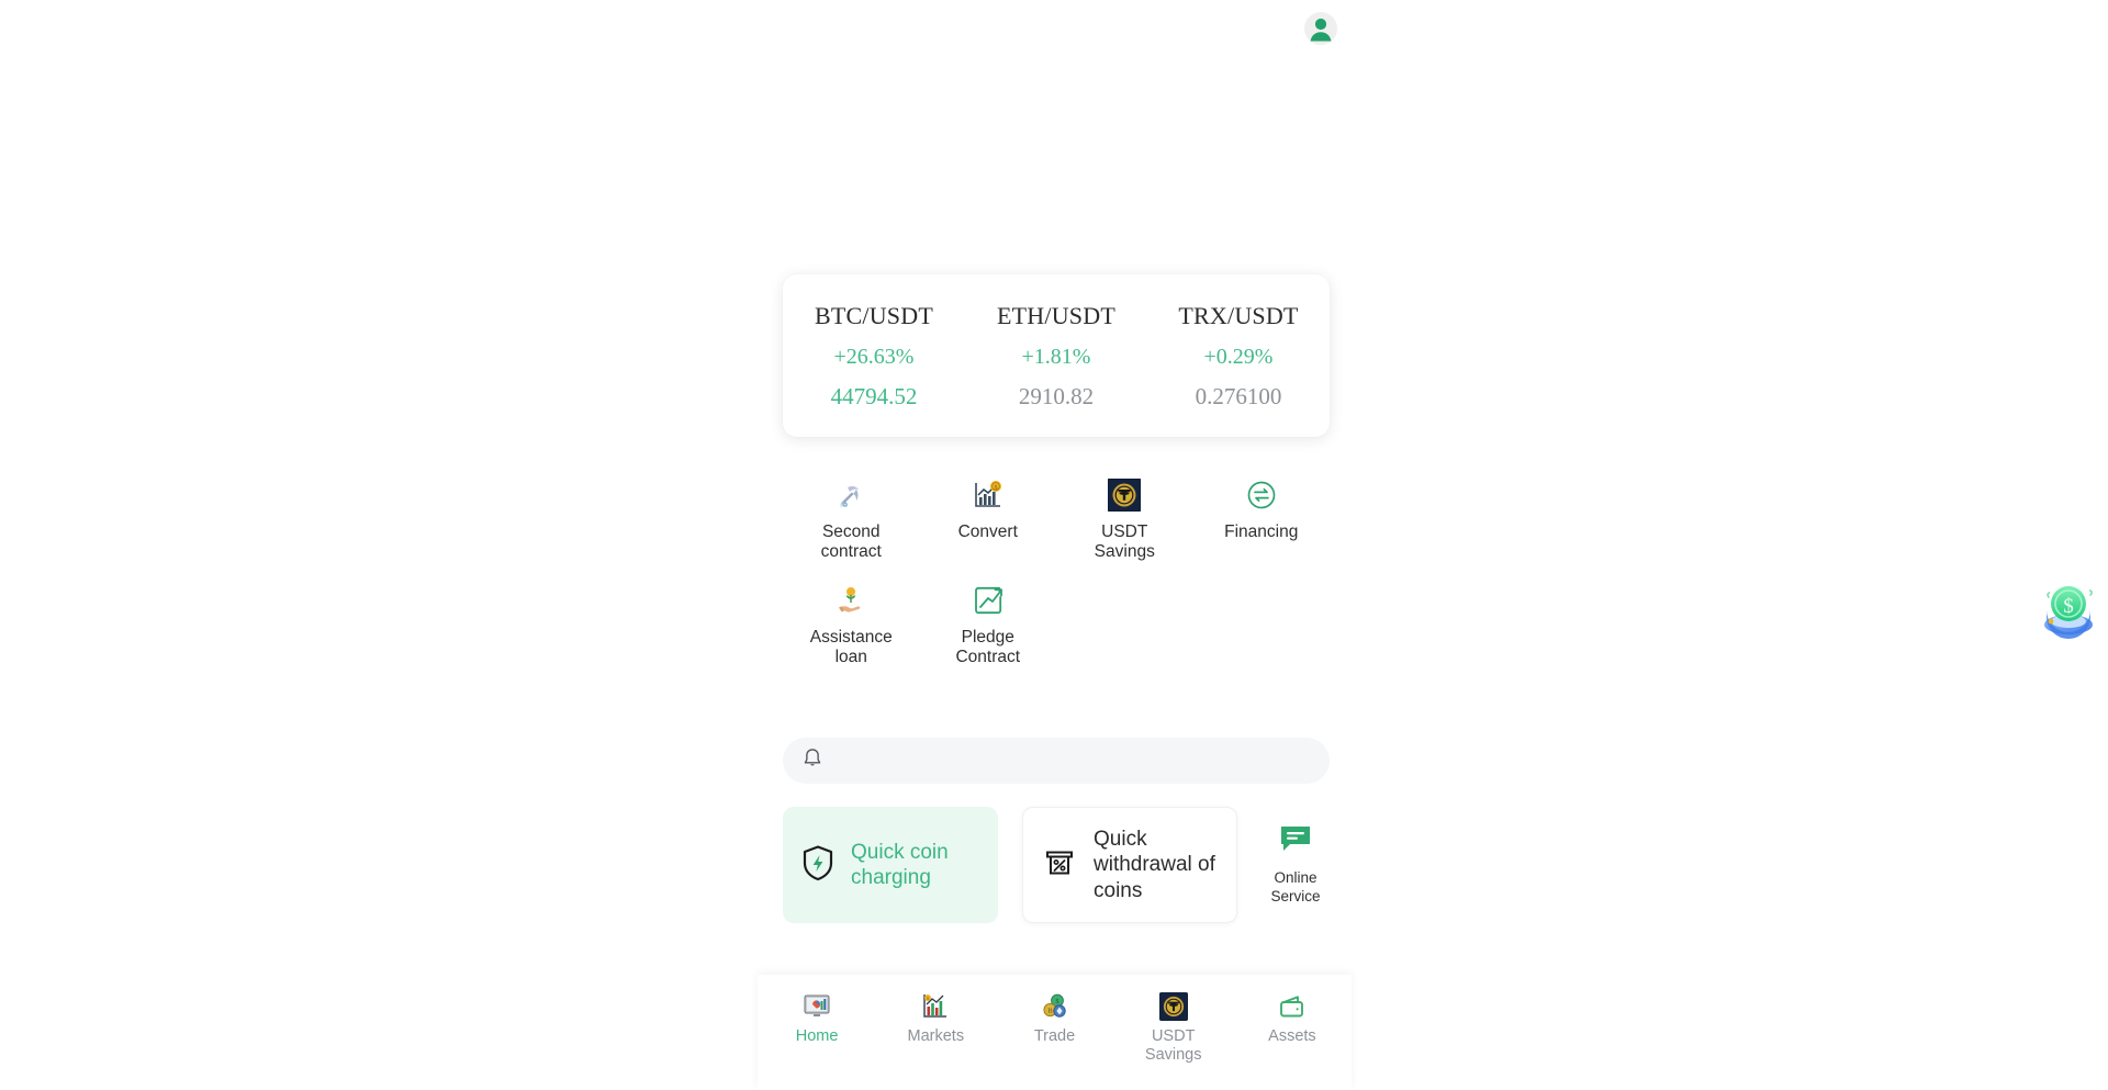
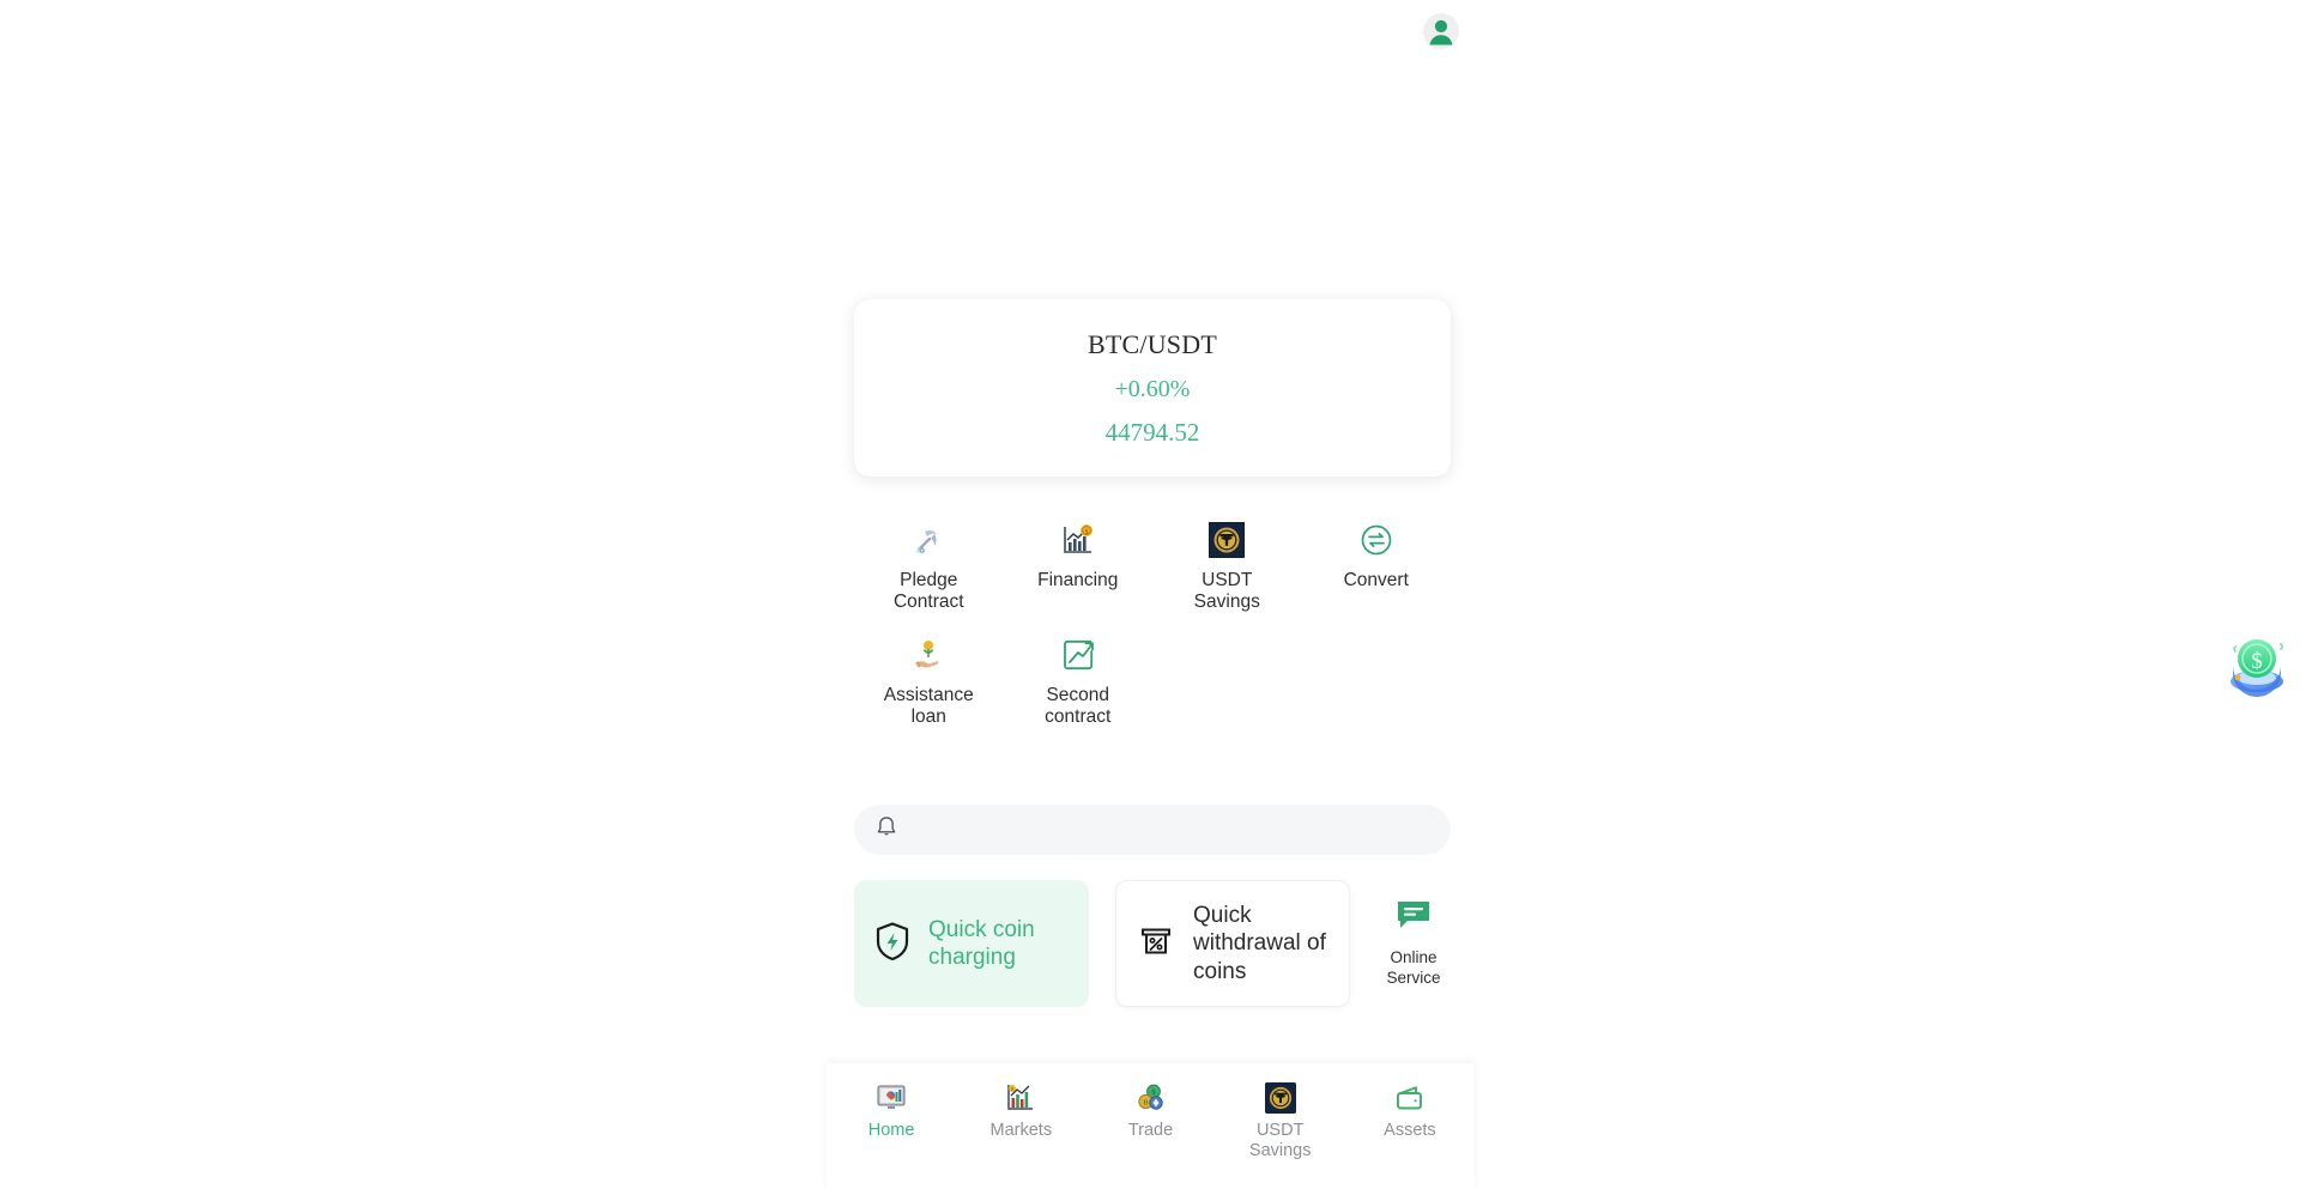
  BTC/USDT
- +26.63%
+ +0.60%
  44794.52
- ETH/USDT
- +1.81%
- 2910.82
- TRX/USDT
- +0.29%
- 0.276100
- Second contract
+ Pledge Contract
- Convert
+ Financing
  USDT Savings
- Financing
+ Convert
  Assistance loan
- Pledge Contract
+ Second contract
  Quick coin charging
  Quick withdrawal of coins
  Online Service
  Home
  Markets
  Trade
  USDT Savings
  Assets
  $
